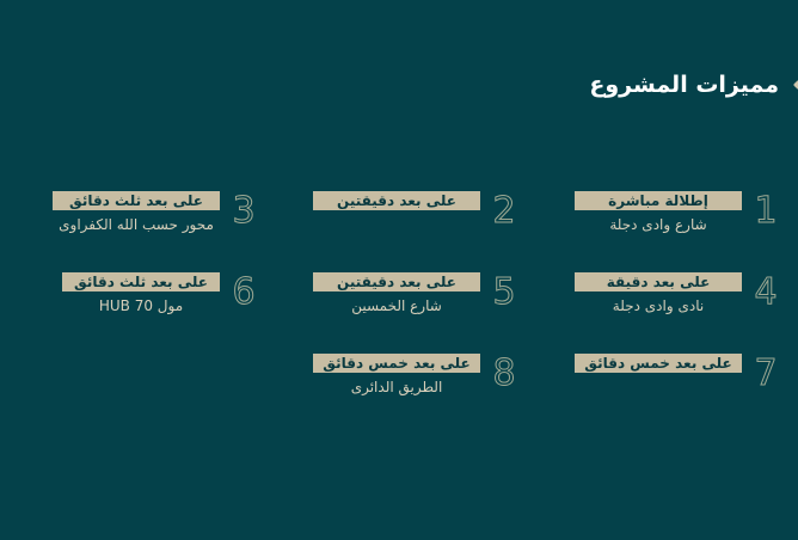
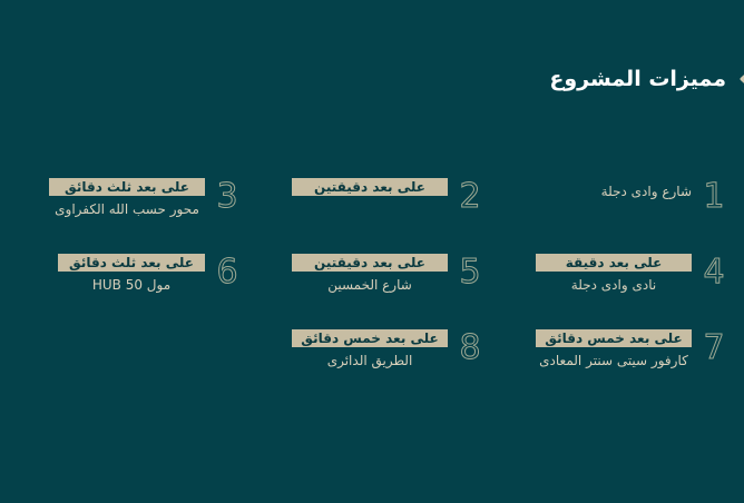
  مميزات المشروع
  1
- إطلالة مباشرة
  شارع وادى دجلة
  2
  على بعد دقيقتين
  3
  على بعد ثلث دقائق
  محور حسب الله الكفراوى
  4
  على بعد دقيقة
  نادى وادى دجلة
  5
  على بعد دقيقتين
  شارع الخمسين
  6
  على بعد ثلث دقائق
- مول HUB 70
+ مول HUB 50
  7
  على بعد خمس دقائق
+ كارفور سيتى سنتر المعادى
  8
  على بعد خمس دقائق
  الطريق الدائرى
